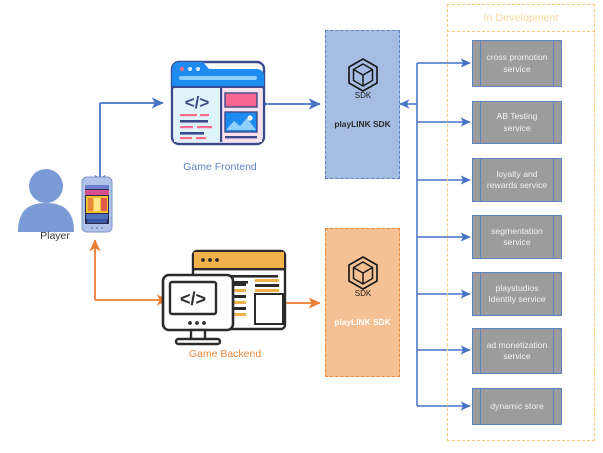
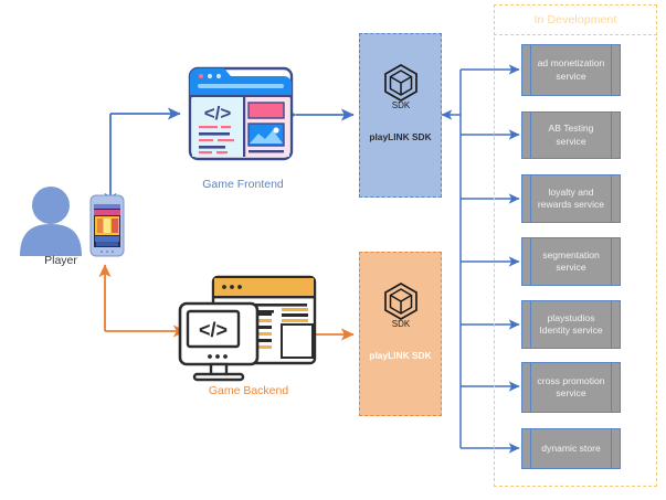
  </>
  </>
  In Development
- cross promotion service
+ ad monetization service
  AB Testing service
  loyalty and rewards service
  segmentation service
  playstudios Identity service
- ad monetization service
+ cross promotion service
  dynamic store
  SDK
  playLINK SDK
  SDK
  playLINK SDK
  Game Frontend
  Game Backend
  Player
